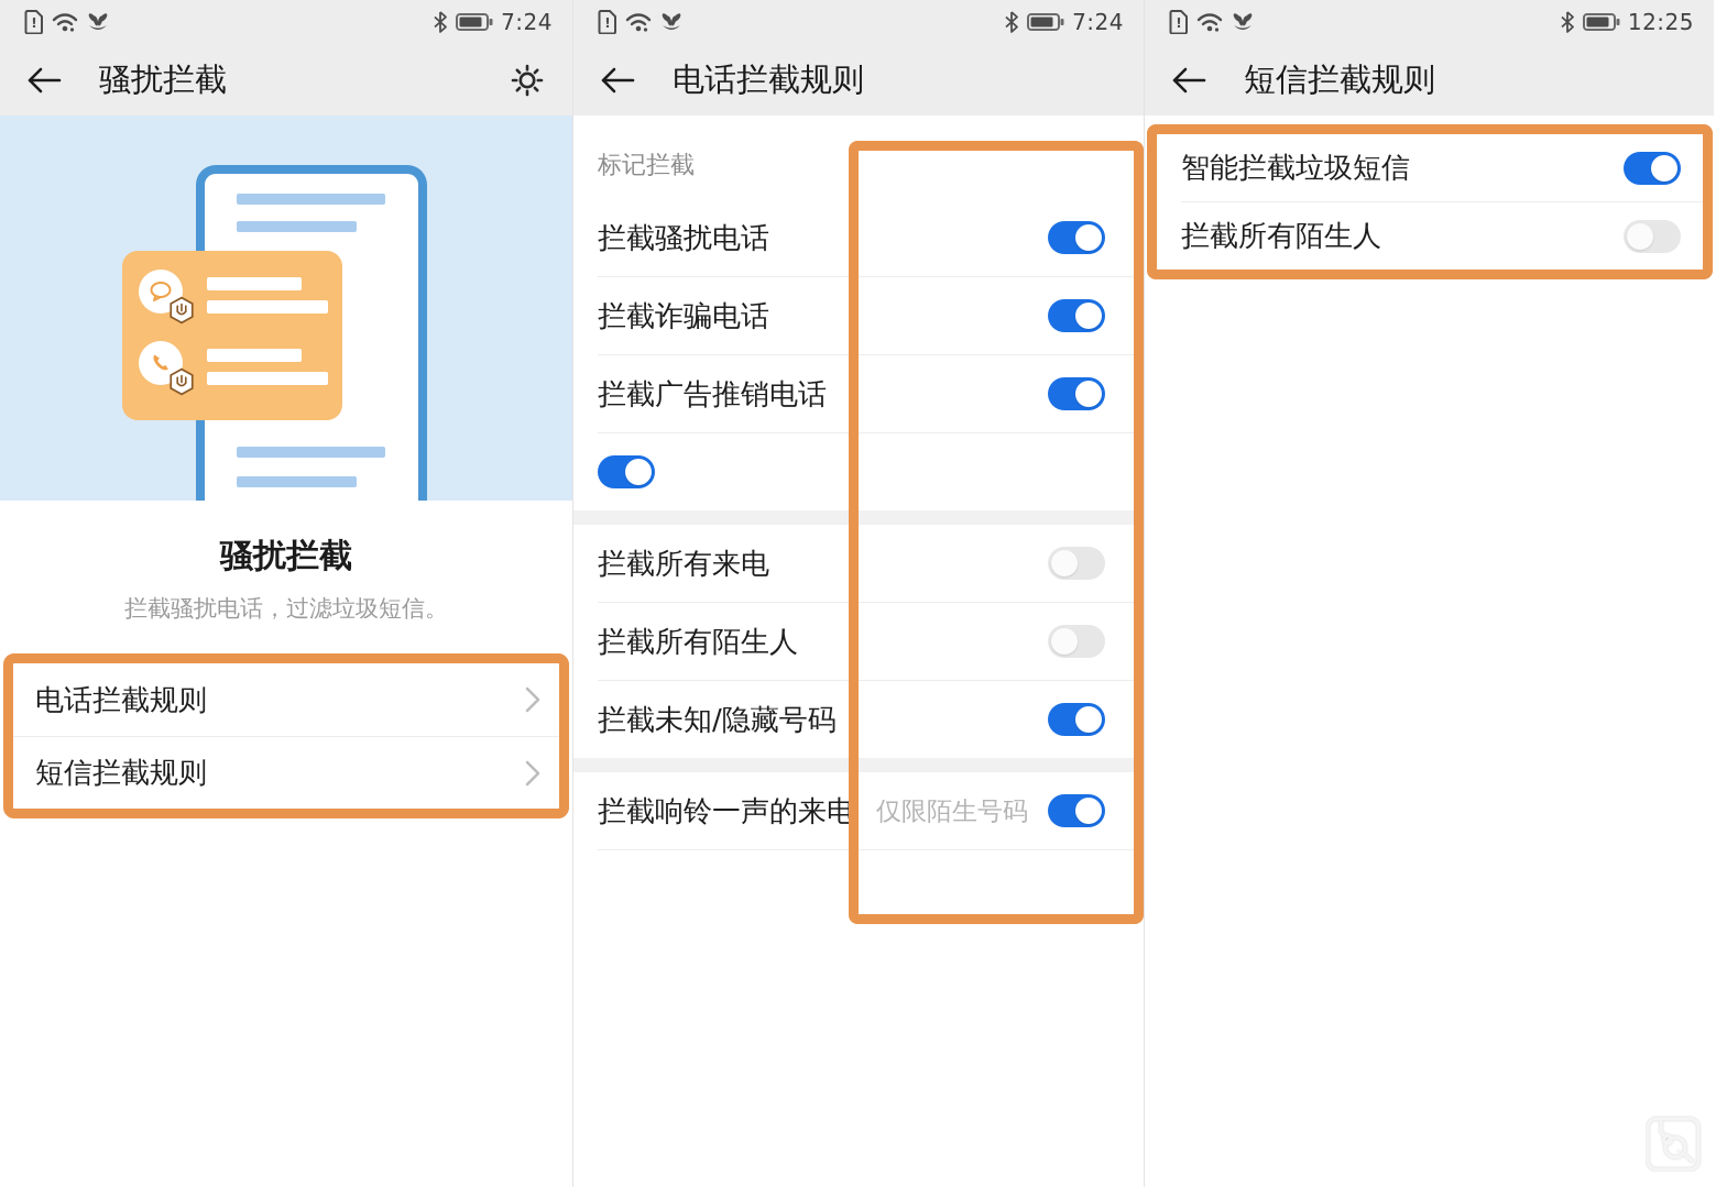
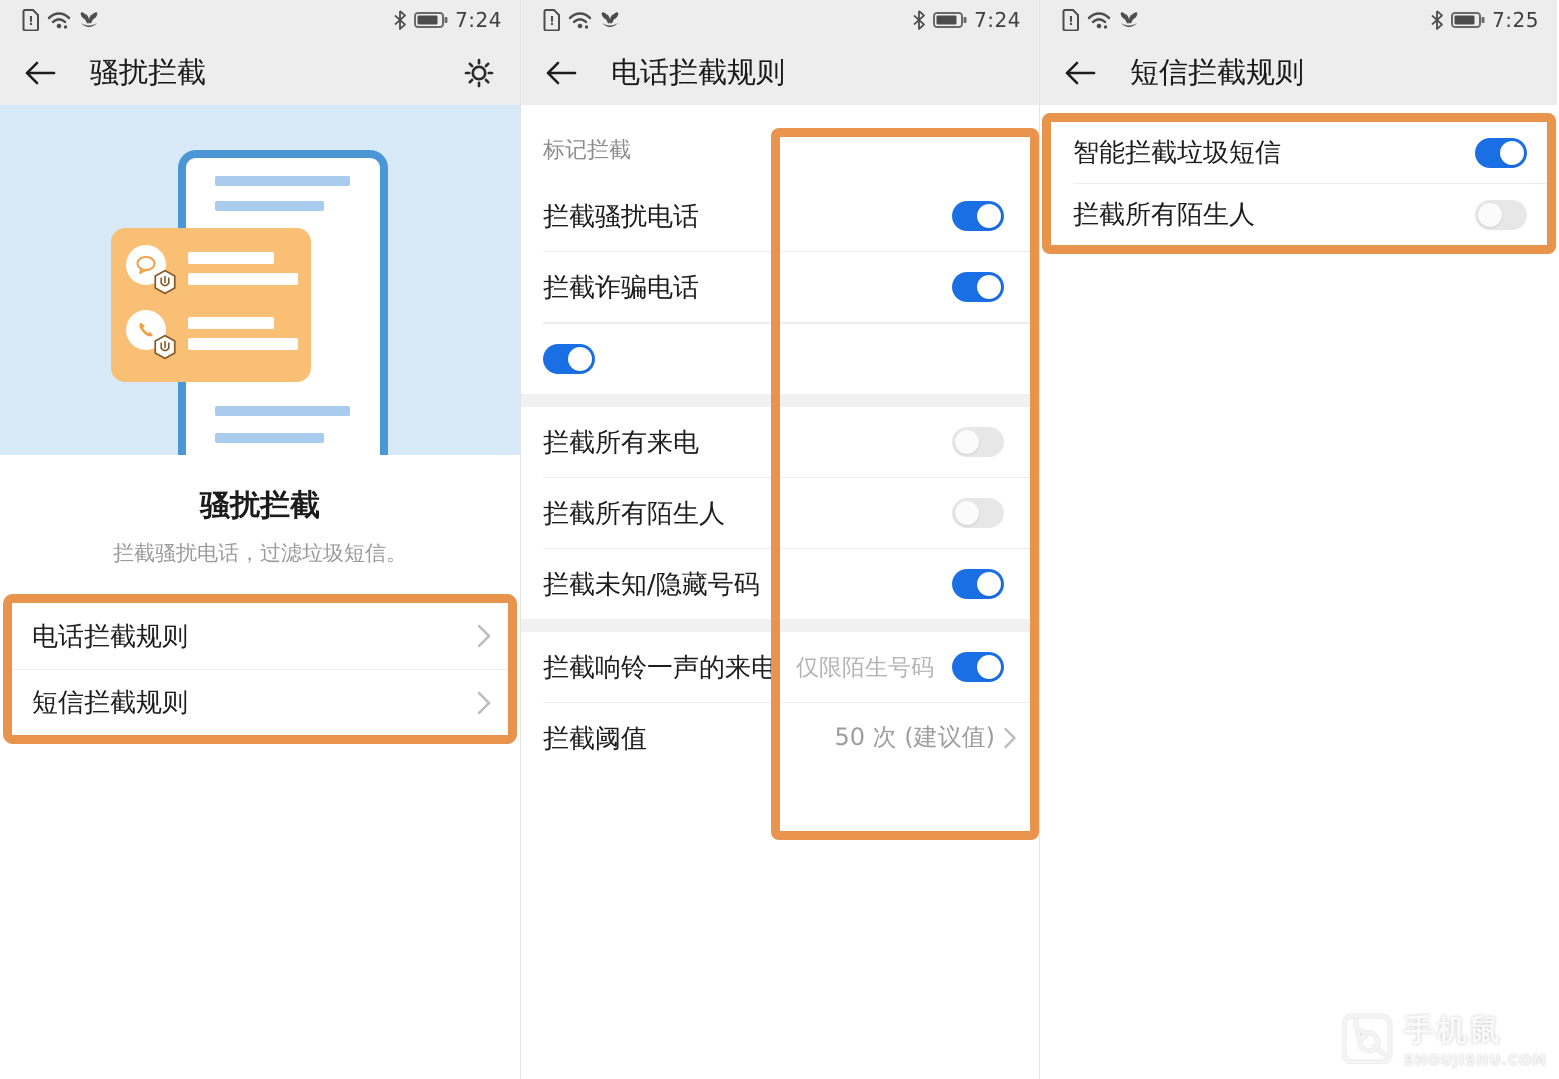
  !
  7:24
  骚扰拦截
  骚扰拦截
  拦截骚扰电话，过滤垃圾短信。
  电话拦截规则
  短信拦截规则
  !
  7:24
  电话拦截规则
  标记拦截
  拦截骚扰电话
  拦截诈骗电话
- 拦截广告推销电话
  拦截所有来电
  拦截所有陌生人
  拦截未知/隐藏号码
  拦截响铃一声的来电
  仅限陌生号码
+ 拦截阈值
+ 50 次 (建议值)
  !
- 12:25
+ 7:25
  短信拦截规则
  智能拦截垃圾短信
  拦截所有陌生人
+ 手机鼠
+ SHOUJISHU.COM
